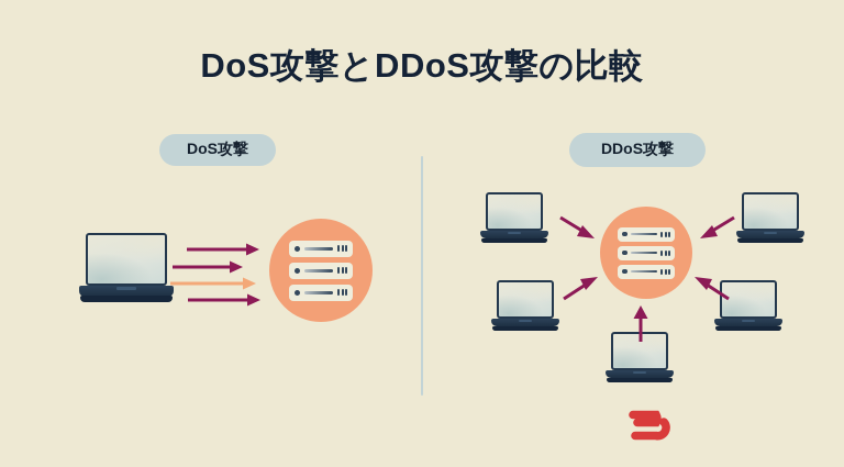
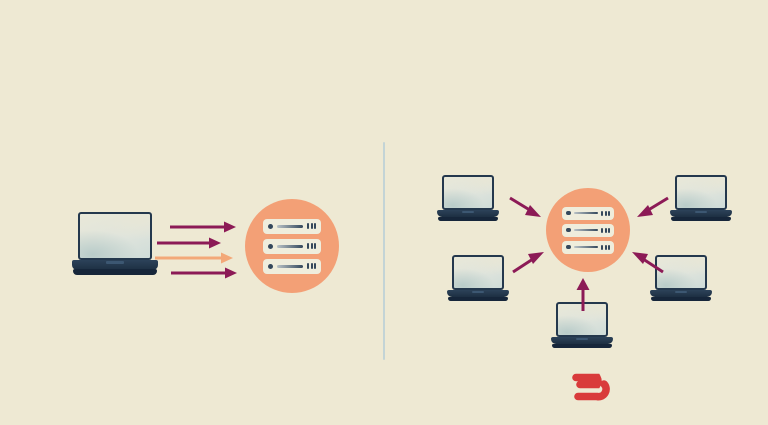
- DoS攻撃とDDoS攻撃の比較
- DoS攻撃
- DDoS攻撃
